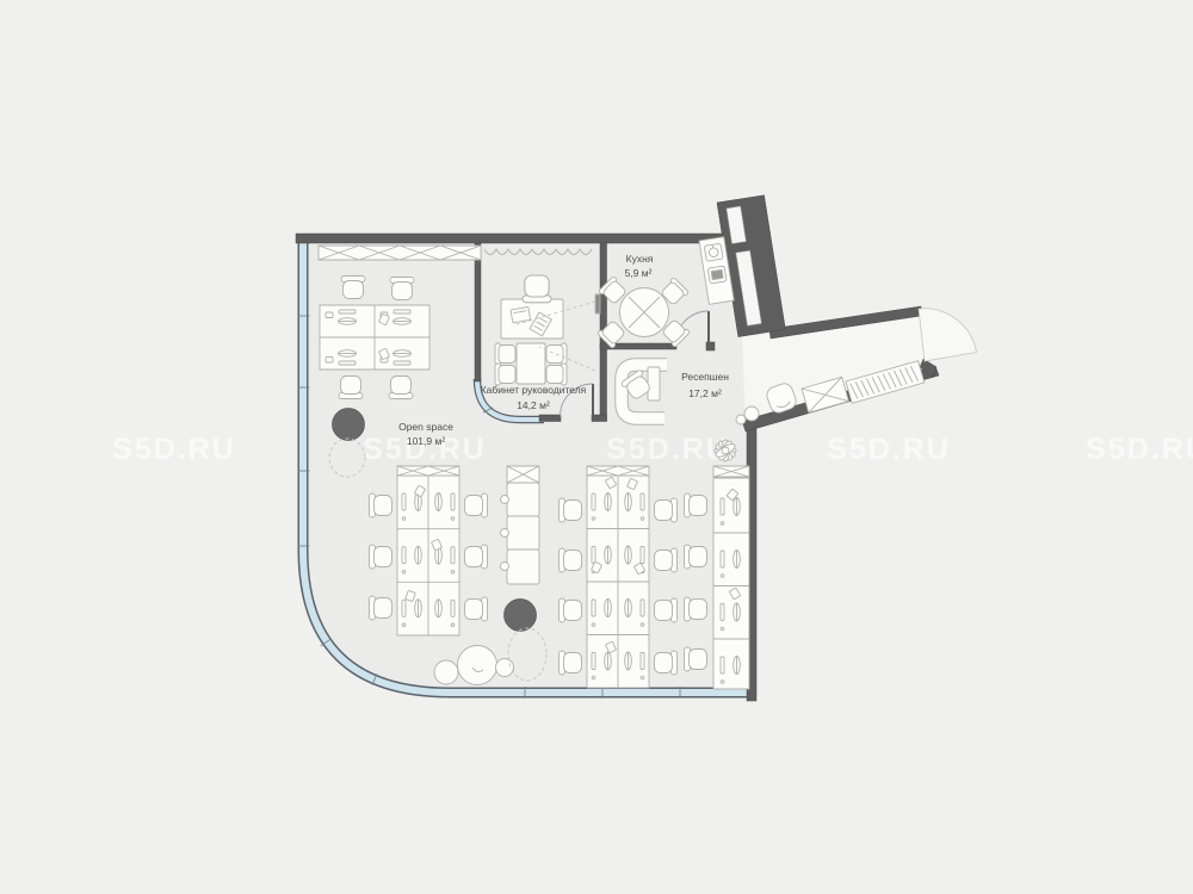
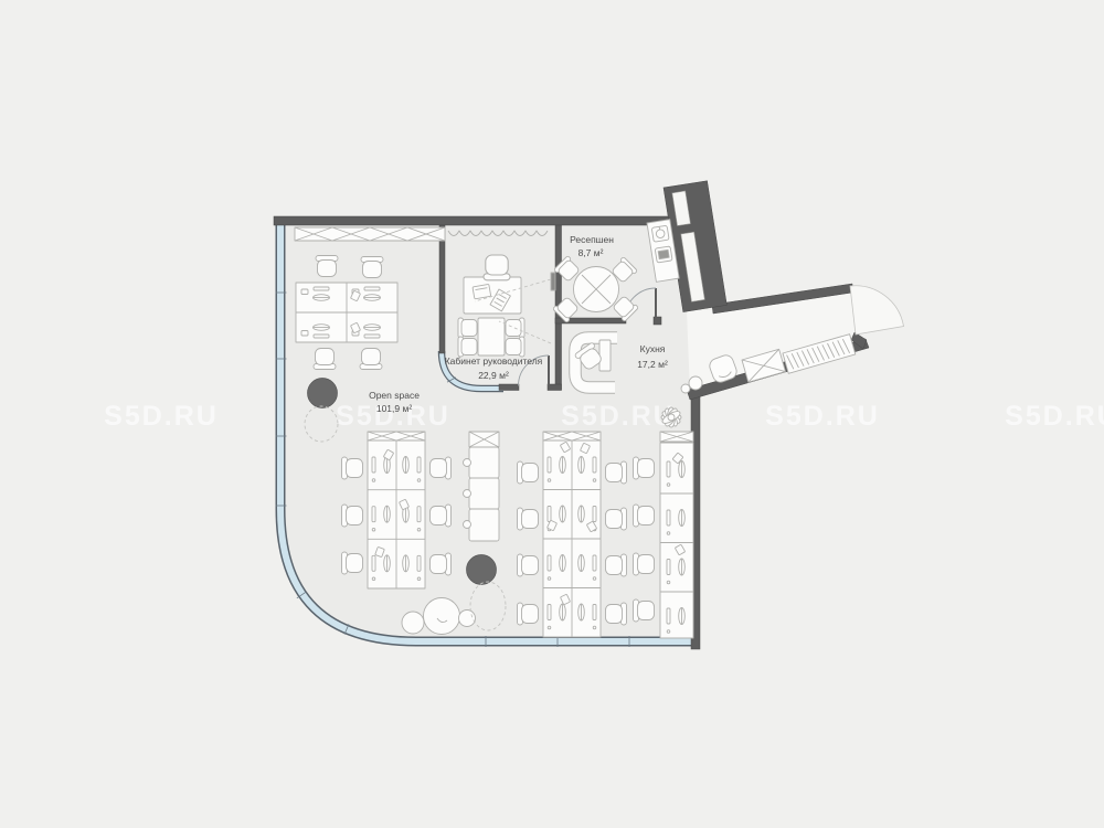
  S5D.RU
  S5D.R
  Open space
  101,9 м²
  Кабинет руководителя
- 14,2 м²
+ 22,9 м²
- Кухня
+ Ресепшен
- 5,9 м²
+ 8,7 м²
- Ресепшен
+ Кухня
  17,2 м²
